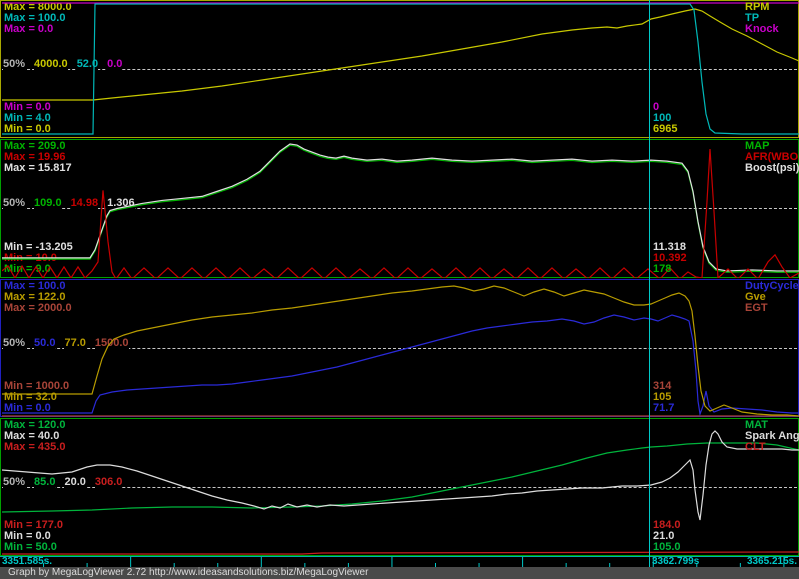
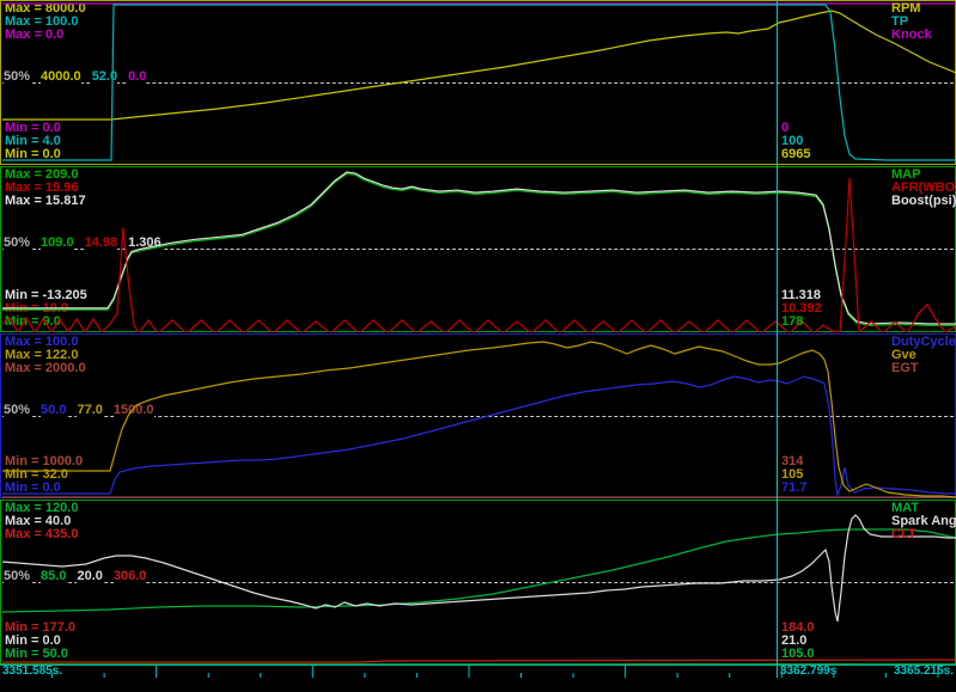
  Max = 8000.0
  Max = 100.0
  Max = 0.0
  50% 4000.0 52.0 0.0
  Min = 0.0
  Min = 4.0
  Min = 0.0
  RPM
  TP
  Knock
  0
  100
  6965
  Max = 209.0
  Max = 19.96
  Max = 15.817
  50% 109.0 14.98 1.306
  Min = -13.205
  Mi = 9.0
  MAP
  AFR(WBO
  Boost(psi)
  11.318
  10.392
  178
  Max = 100.0
  Max = 122.0
  Max = 2000.0
  50% 50.0 77.0 150.0
  Min = 1000.0
  Min = 32.0
  Min = 0.0
  DutyCycle
  Gve
  EGT
  314
  105
  71.7
  Max = 120.0
  Max = 40.0
  Max = 435.0
  50% 85.0 20.0 306.0
  Min = 177.0
  Min = 0.0
  Min = 50.0
  MAT
  Spark Ang
  CLT
  184.0
  21.0
  105.0
  3351.585s.
  3362.799s
  3365.215s.
- Graph by MegaLogViewer 2.72 http://www.ideasandsolutions.biz/MegaLogViewer
